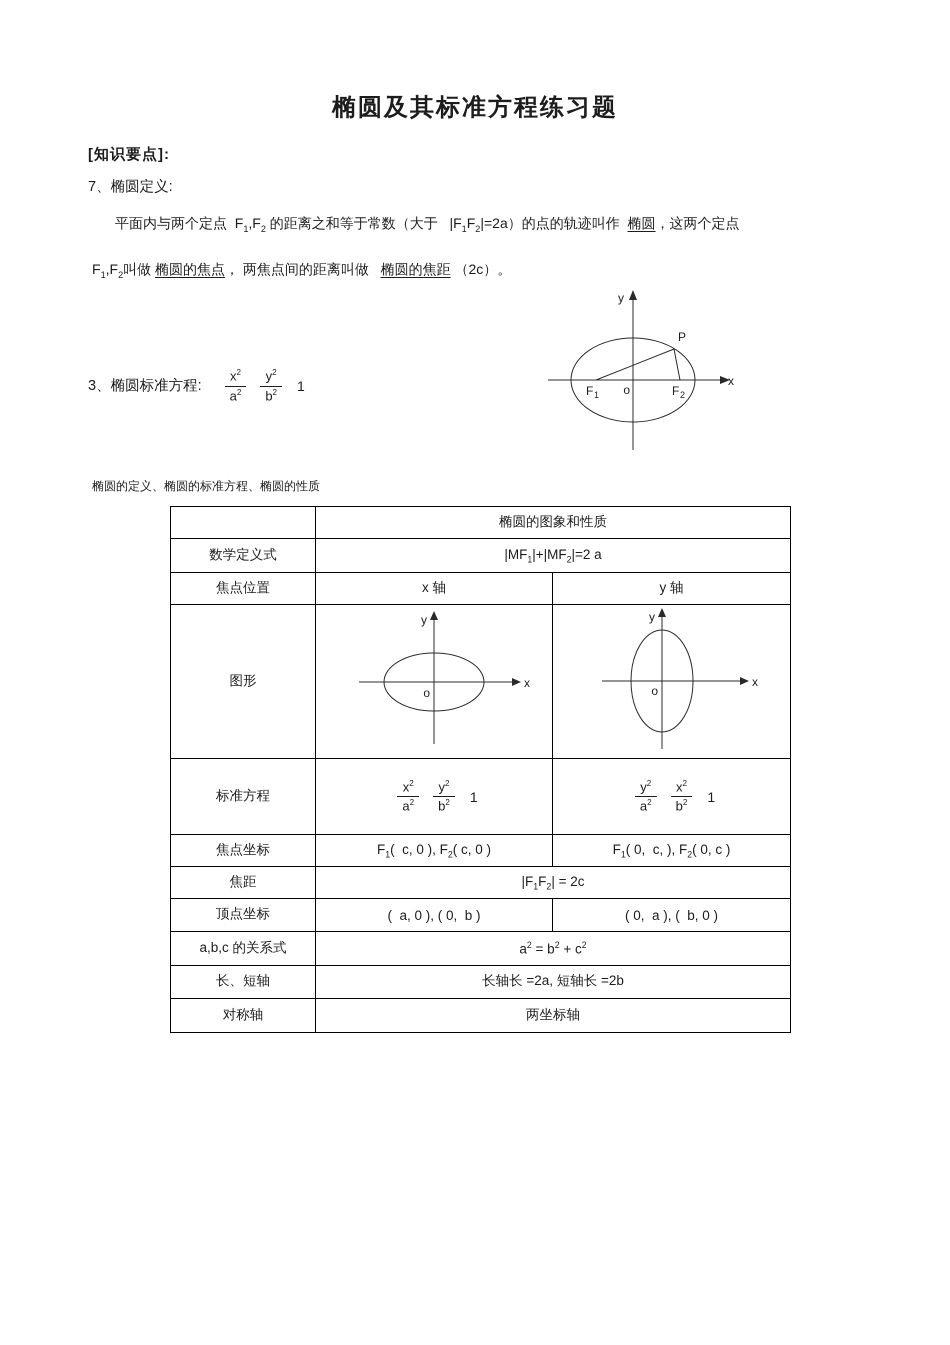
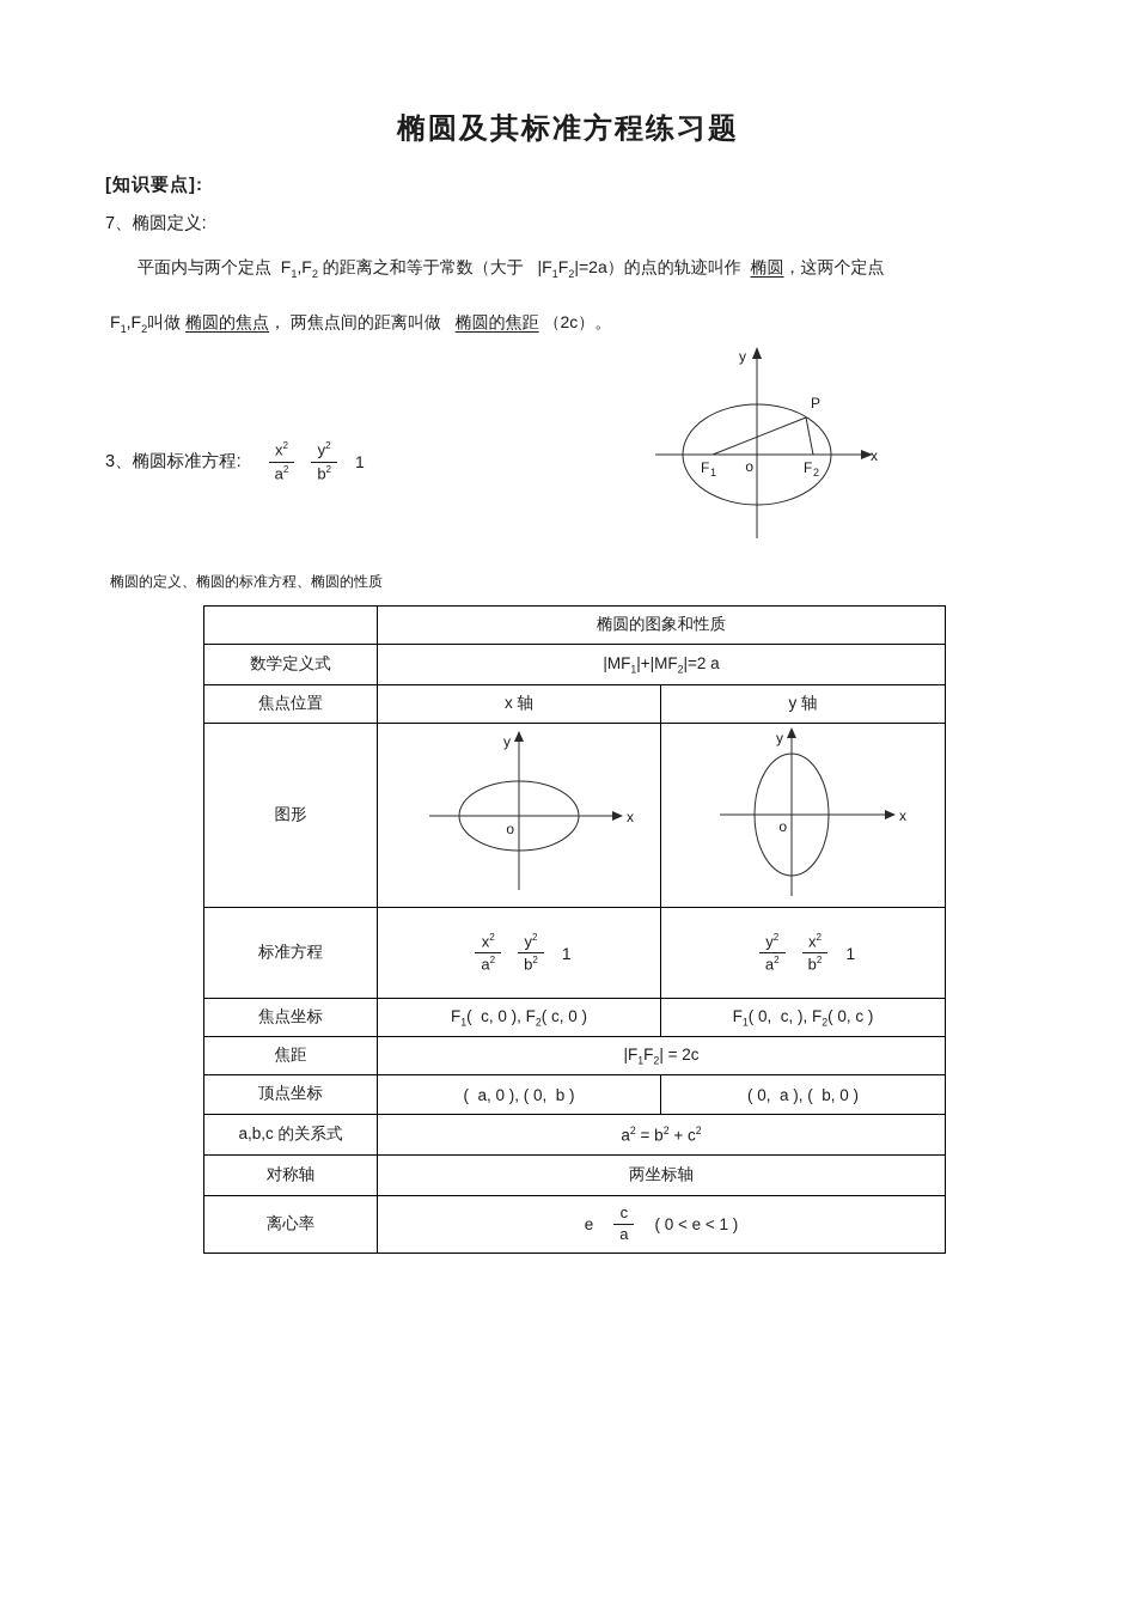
  椭圆及其标准方程练习题
  [知识要点]:
  7、椭圆定义:
  平面内与两个定点 F1,F2 的距离之和等于常数（大于 |F1F2|=2a）的点的轨迹叫作 椭圆，这两个定点
  F1,F2叫做 椭圆的焦点， 两焦点间的距离叫做 椭圆的焦距 （2c）。
  3、椭圆标准方程:
  x2
  a2
  y2
  b2
  1
  y
  x
  P
  F
  1
  o
  F
  2
  椭圆的定义、椭圆的标准方程、椭圆的性质
  	椭圆的图象和性质
  数学定义式	|MF1|+|MF2|=2 a
  焦点位置	x 轴	y 轴
  图形	y x o	y x o
  标准方程	x2 a2 y2 b2 1	y2 a2 x2 b2 1
  焦点坐标	F1( c, 0 ), F2( c, 0 )	F1( 0, c, ), F2( 0, c )
  焦距	|F1F2| = 2c
  顶点坐标	( a, 0 ), ( 0, b )	( 0, a ), ( b, 0 )
  a,b,c 的关系式	a2 = b2 + c2
- 长、短轴	长轴长 =2a, 短轴长 =2b
  对称轴	两坐标轴
+ 离心率	e c a ( 0 < e < 1 )
